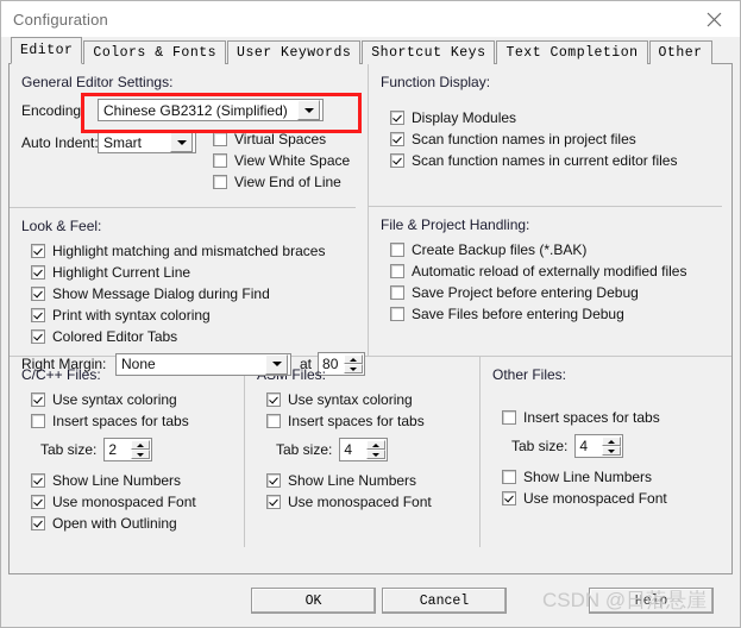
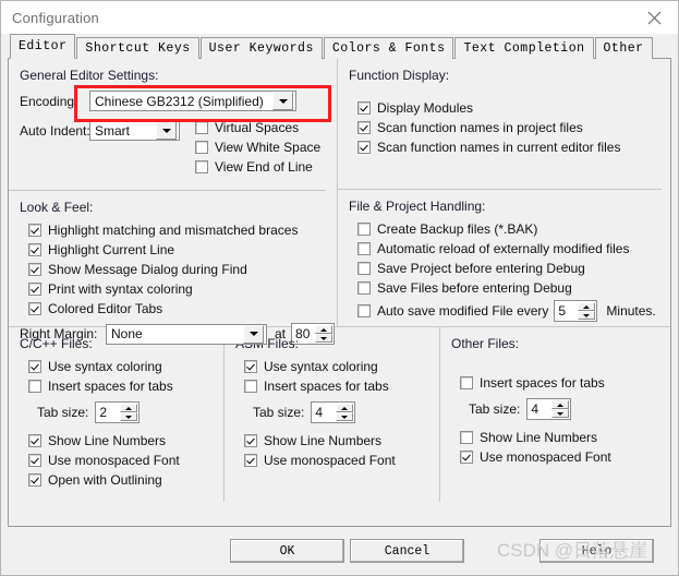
  Configuration
  Editor
- Colors & Fonts
+ Shortcut Keys
  User Keywords
- Shortcut Keys
+ Colors & Fonts
  Text Completion
  Other
  General Editor Settings:
  Encoding:
  Chinese GB2312 (Simplified)
  Auto Indent
  Smart
  Virtual Spaces
  View White Space
  View End of Line
  Look & Feel:
  Highlight matching and mismatched braces
  Highlight Current Line
  Show Message Dialog during Find
  Print with syntax coloring
  Colored Editor Tabs
  Right Margin:
  None
  at
  80
  Function Display:
  Display Modules
  Scan function names in project files
  Scan function names in current editor files
  File & Project Handling:
  Create Backup files (*.BAK)
  Automatic reload of externally modified files
  Save Project before entering Debug
  Save Files before entering Debug
+ Auto save modified File every
+ 5
+ Minutes.
  C/C++ Files:
  Use syntax coloring
  Insert spaces for tabs
  Tab size:
  2
  Show Line Numbers
  Use monospaced Font
  Open with Outlining
  Use syntax coloring
  Insert spaces for tabs
  Tab size:
  4
  Show Line Numbers
  Use monospaced Font
  Other Files:
  Insert spaces for tabs
  Tab size:
  4
  Show Line Numbers
  Use monospaced Font
  OK
  Cancel
  Help
  CSDN @日落悬崖
